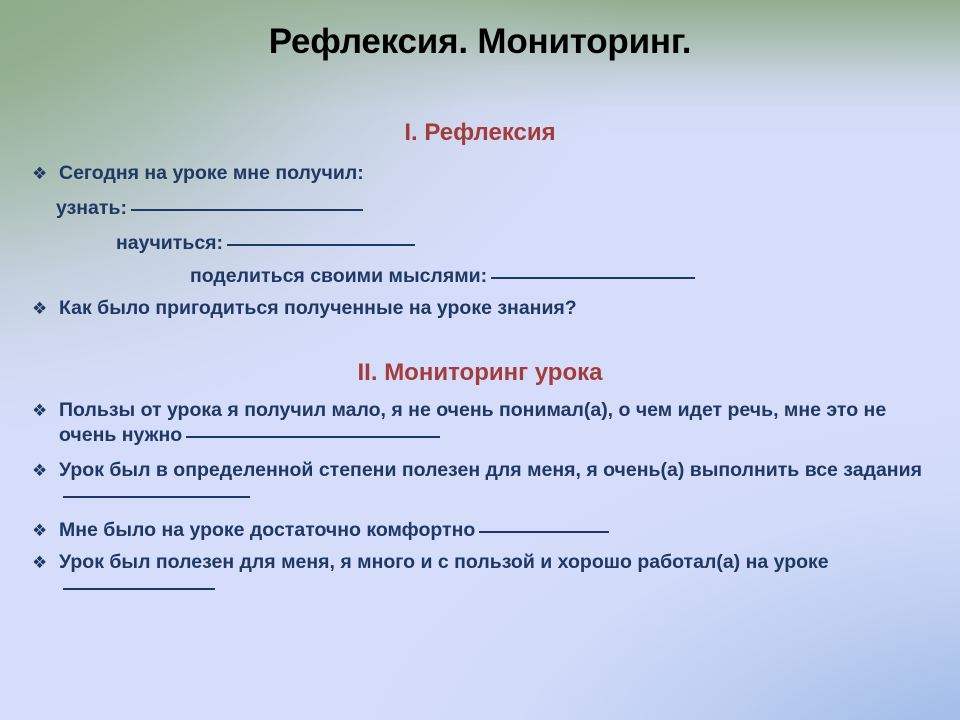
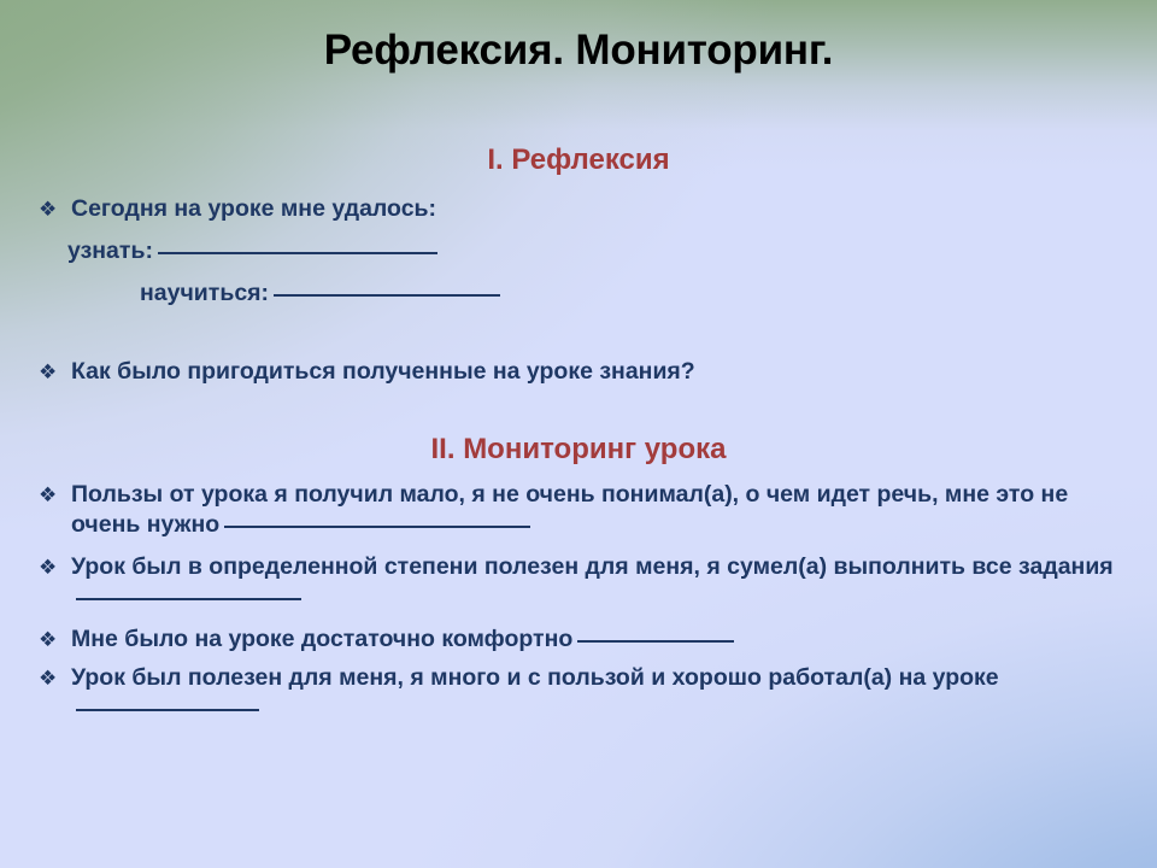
  Рефлексия. Мониторинг.
  I. Рефлексия
  ❖
- Сегодня на уроке мне получил:
+ Сегодня на уроке мне удалось:
  узнать:
  научиться:
- поделиться своими мыслями:
  ❖
  Как было пригодиться полученные на уроке знания?
  II. Мониторинг урока
  ❖
  Пользы от урока я получил мало, я не очень понимал(а), о чем идет речь, мне это не очень нужно
  ❖
- Урок был в определенной степени полезен для меня, я очень(а) выполнить все задания
+ Урок был в определенной степени полезен для меня, я сумел(а) выполнить все задания
  ❖
  Мне было на уроке достаточно комфортно
  ❖
  Урок был полезен для меня, я много и с пользой и хорошо работал(а) на уроке
